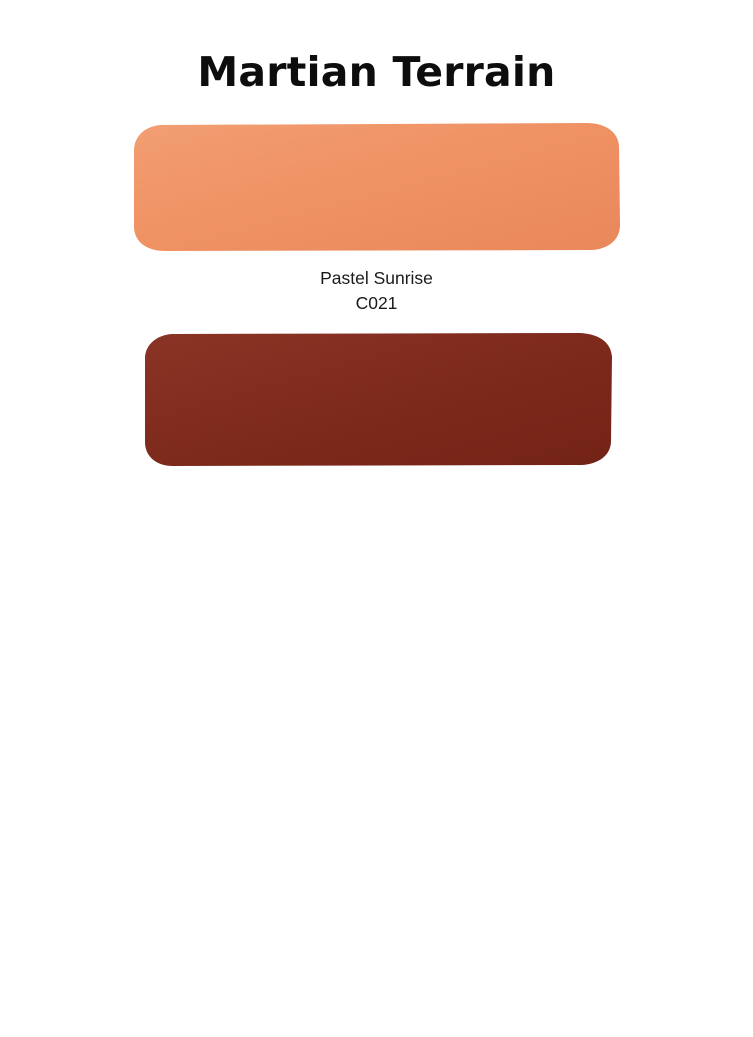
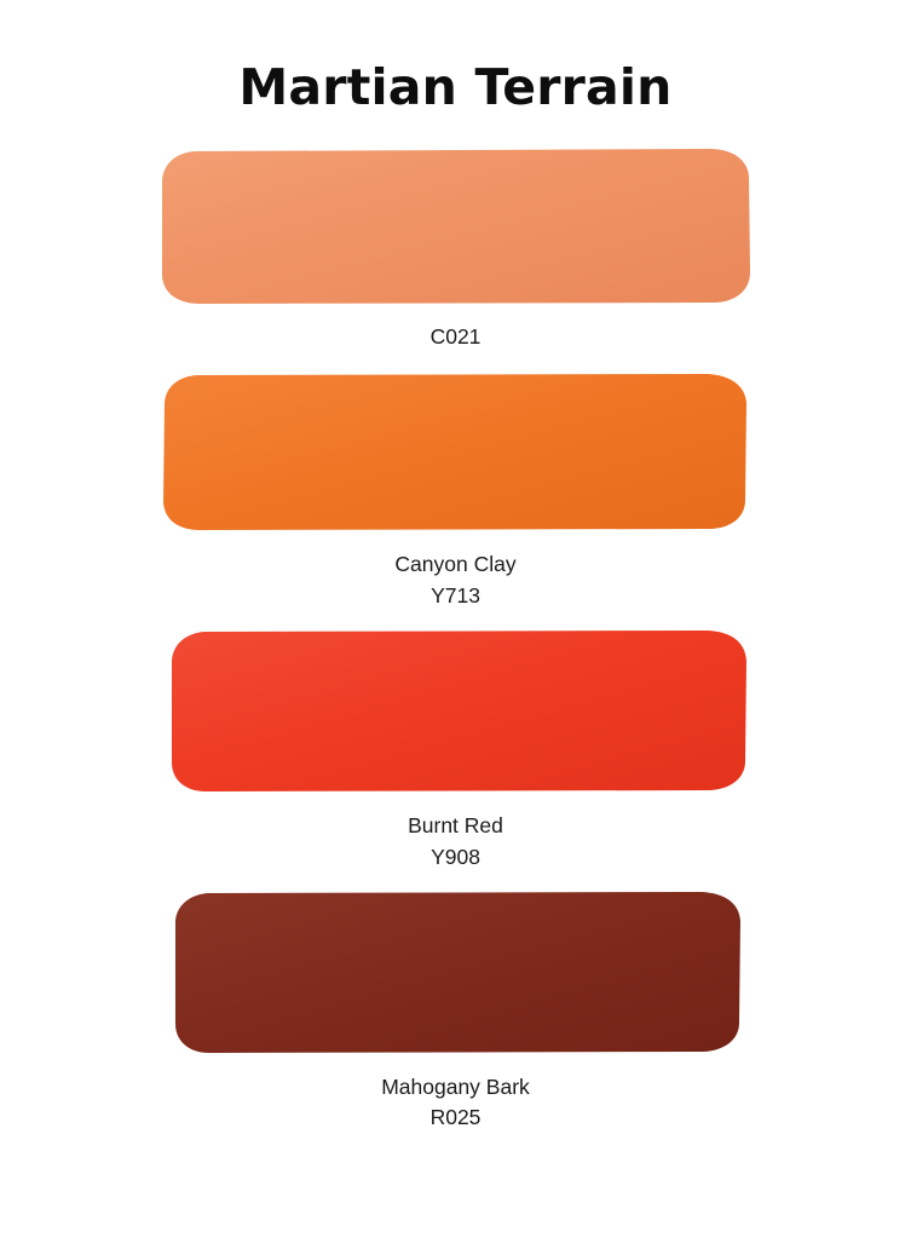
  Martian Terrain
- Pastel Sunrise
  C021
+ Canyon Clay
+ Y713
+ Burnt Red
+ Y908
+ Mahogany Bark
+ R025
